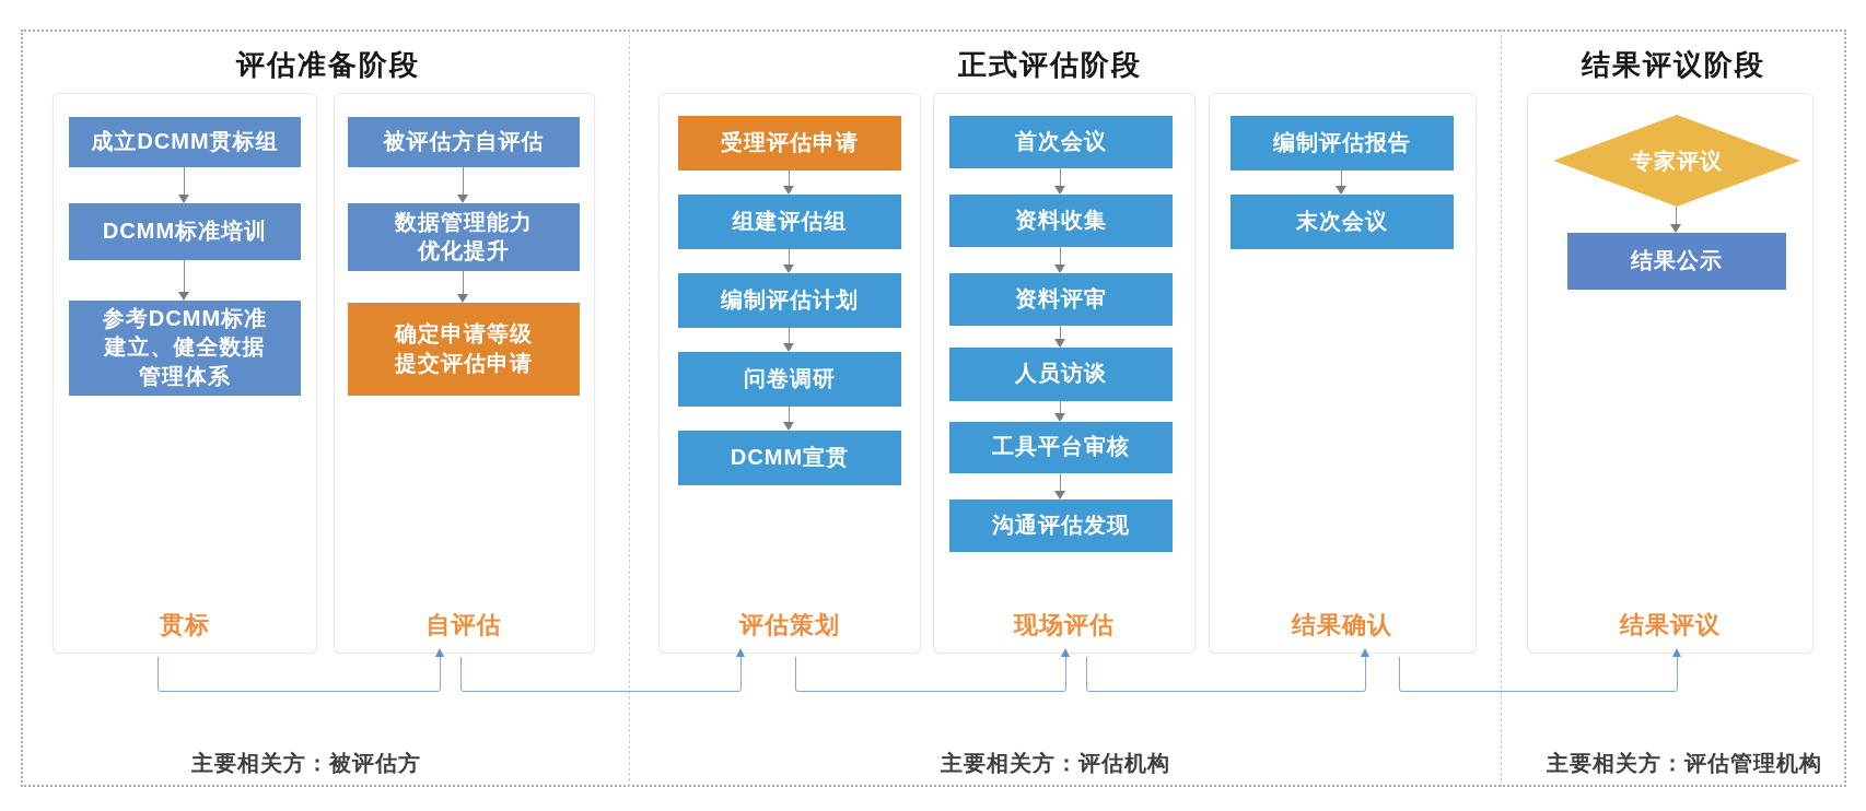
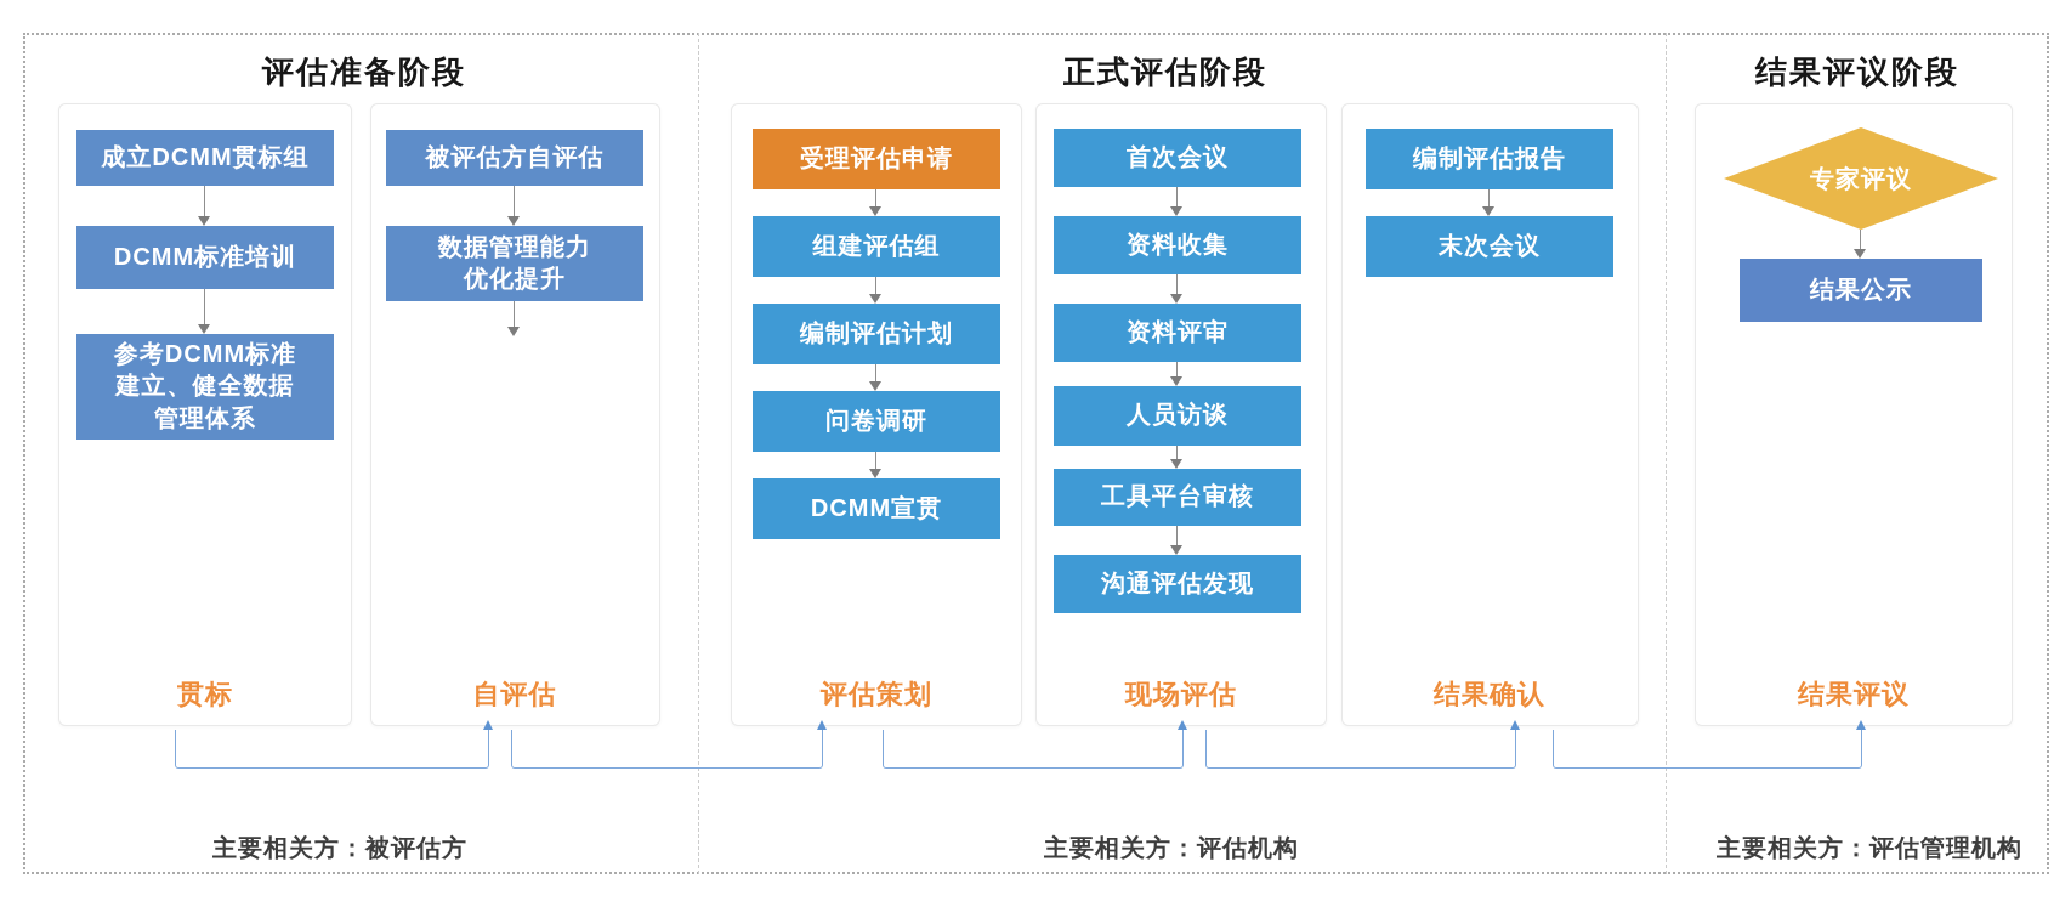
  评估准备阶段
  正式评估阶段
  结果评议阶段
  成立DCMM贯标组
  DCMM标准培训
  参考DCMM标准
  建立、健全数据
  管理体系
  被评估方自评估
  数据管理能力
  优化提升
- 确定申请等级
- 提交评估申请
  受理评估申请
  组建评估组
  编制评估计划
  问卷调研
  DCMM宣贯
  首次会议
  资料收集
  资料评审
  人员访谈
  工具平台审核
  沟通评估发现
  编制评估报告
  末次会议
  专家评议
  结果公示
  贯标
  自评估
  评估策划
  现场评估
  结果确认
  结果评议
  主要相关方：被评估方
  主要相关方：评估机构
  主要相关方：评估管理机构
